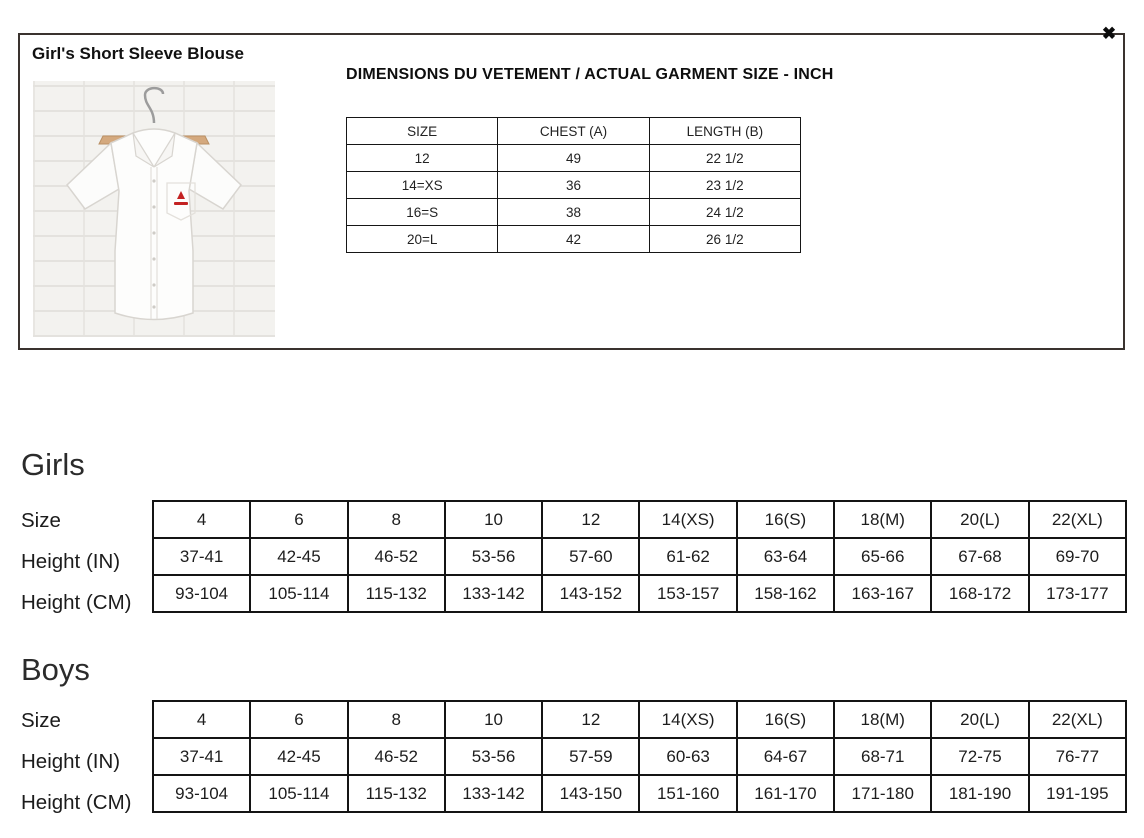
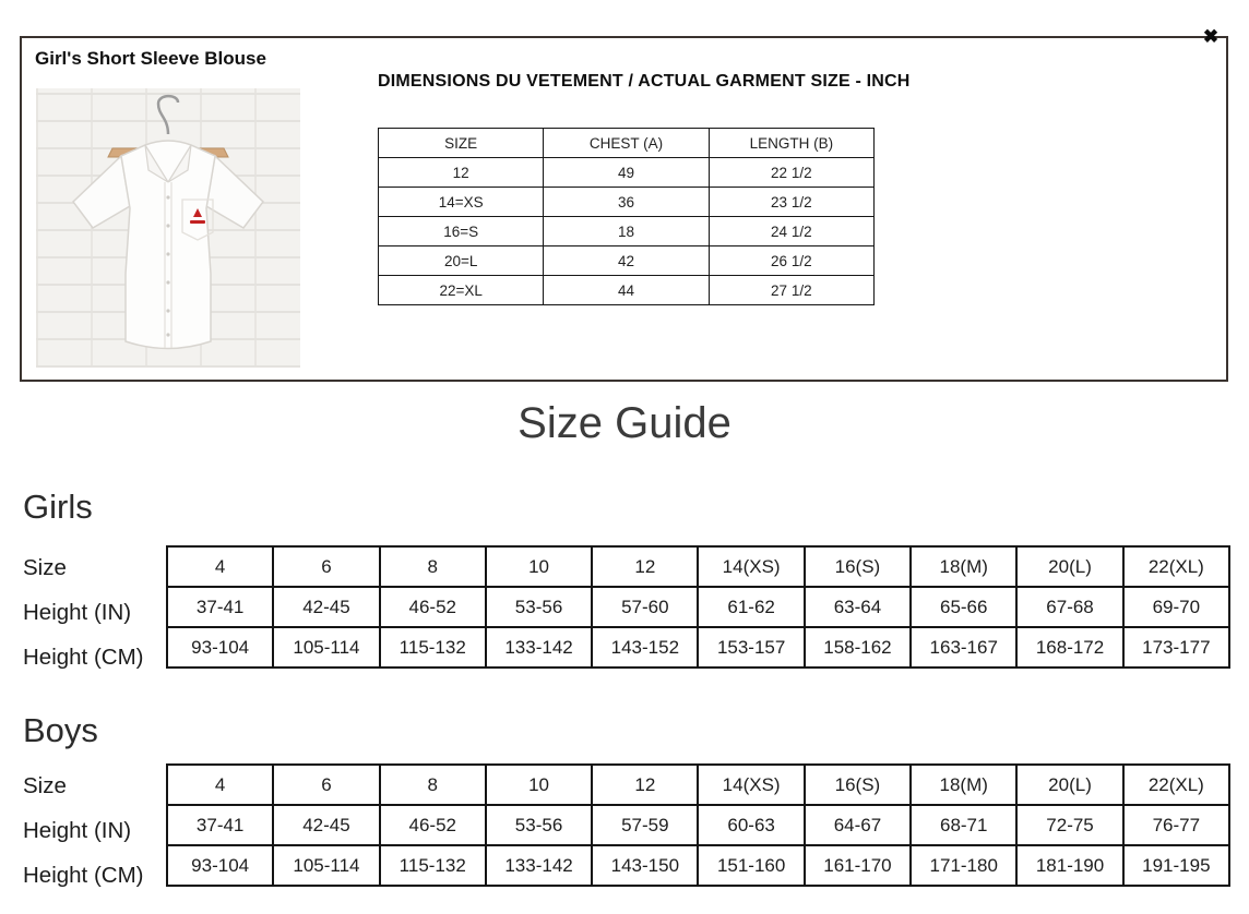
  Girl's Short Sleeve Blouse
  ✖
  DIMENSIONS DU VETEMENT / ACTUAL GARMENT SIZE - INCH
  SIZE	CHEST (A)	LENGTH (B)
  12	49	22 1/2
  14=XS	36	23 1/2
- 16=S	38	24 1/2
+ 16=S	18	24 1/2
  20=L	42	26 1/2
+ 22=XL	44	27 1/2
+ Size Guide
  Girls
  Size
  Height (IN)
  Height (CM)
  4	6	8	10	12	14(XS)	16(S)	18(M)	20(L)	22(XL)
  37-41	42-45	46-52	53-56	57-60	61-62	63-64	65-66	67-68	69-70
  93-104	105-114	115-132	133-142	143-152	153-157	158-162	163-167	168-172	173-177
  Boys
  Size
  Height (IN)
  Height (CM)
  4	6	8	10	12	14(XS)	16(S)	18(M)	20(L)	22(XL)
  37-41	42-45	46-52	53-56	57-59	60-63	64-67	68-71	72-75	76-77
  93-104	105-114	115-132	133-142	143-150	151-160	161-170	171-180	181-190	191-195
